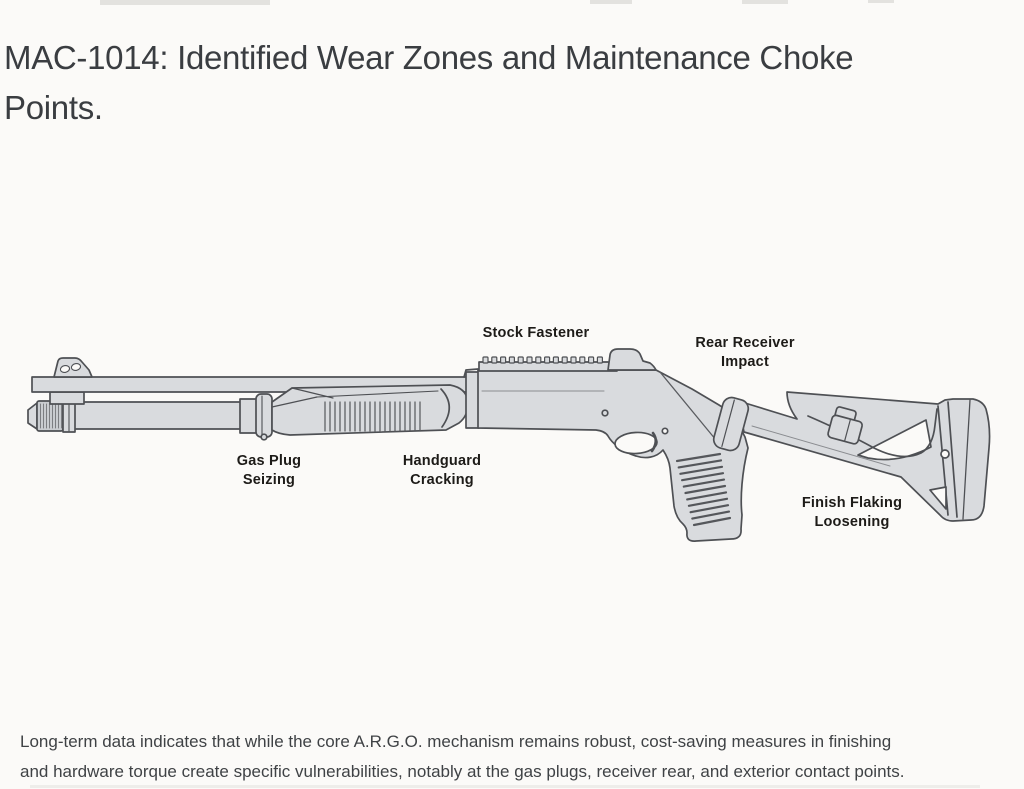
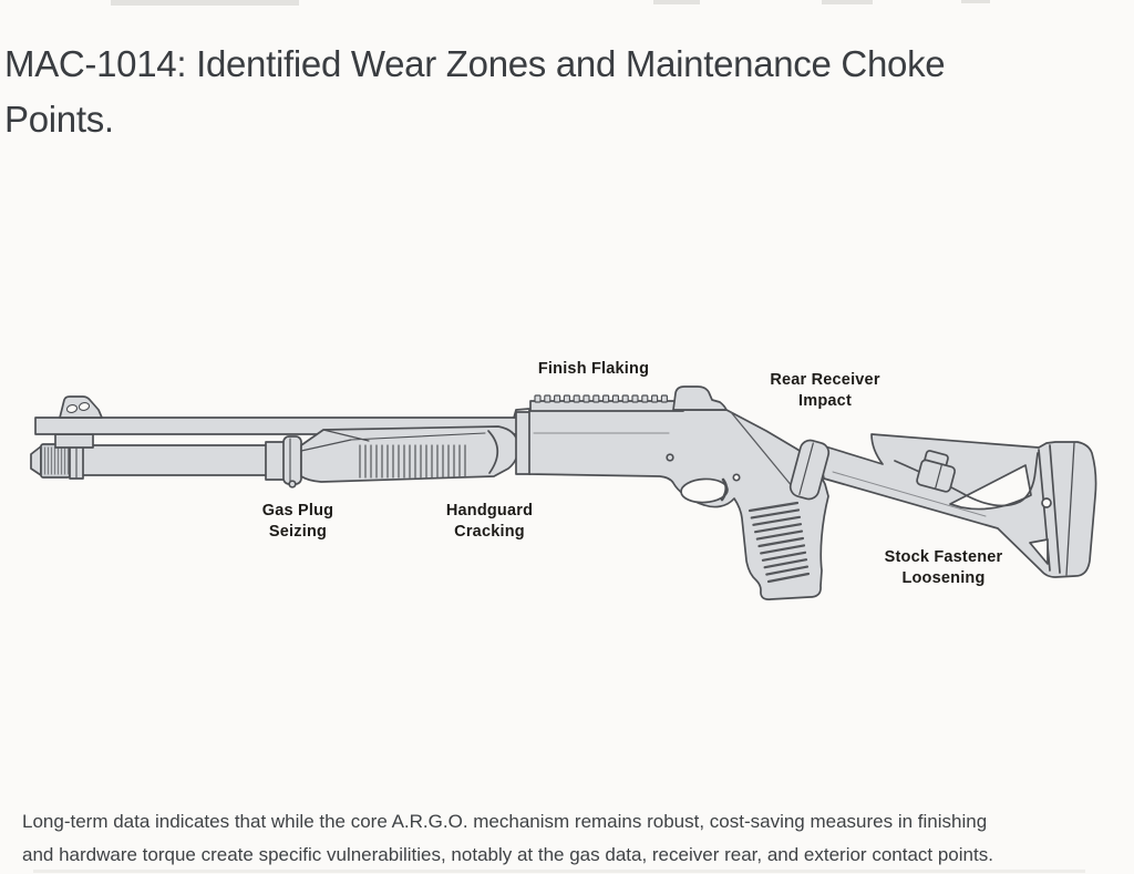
  MAC-1014: Identified Wear Zones and Maintenance Choke
  Points.
- Stock Fastener
+ Finish Flaking
  Rear Receiver
  Impact
  Gas Plug
  Seizing
  Handguard
  Cracking
- Finish Flaking
+ Stock Fastener
  Loosening
  Long-term data indicates that while the core A.R.G.O. mechanism remains robust, cost-saving measures in finishing
- and hardware torque create specific vulnerabilities, notably at the gas plugs, receiver rear, and exterior contact points.
+ and hardware torque create specific vulnerabilities, notably at the gas data, receiver rear, and exterior contact points.
